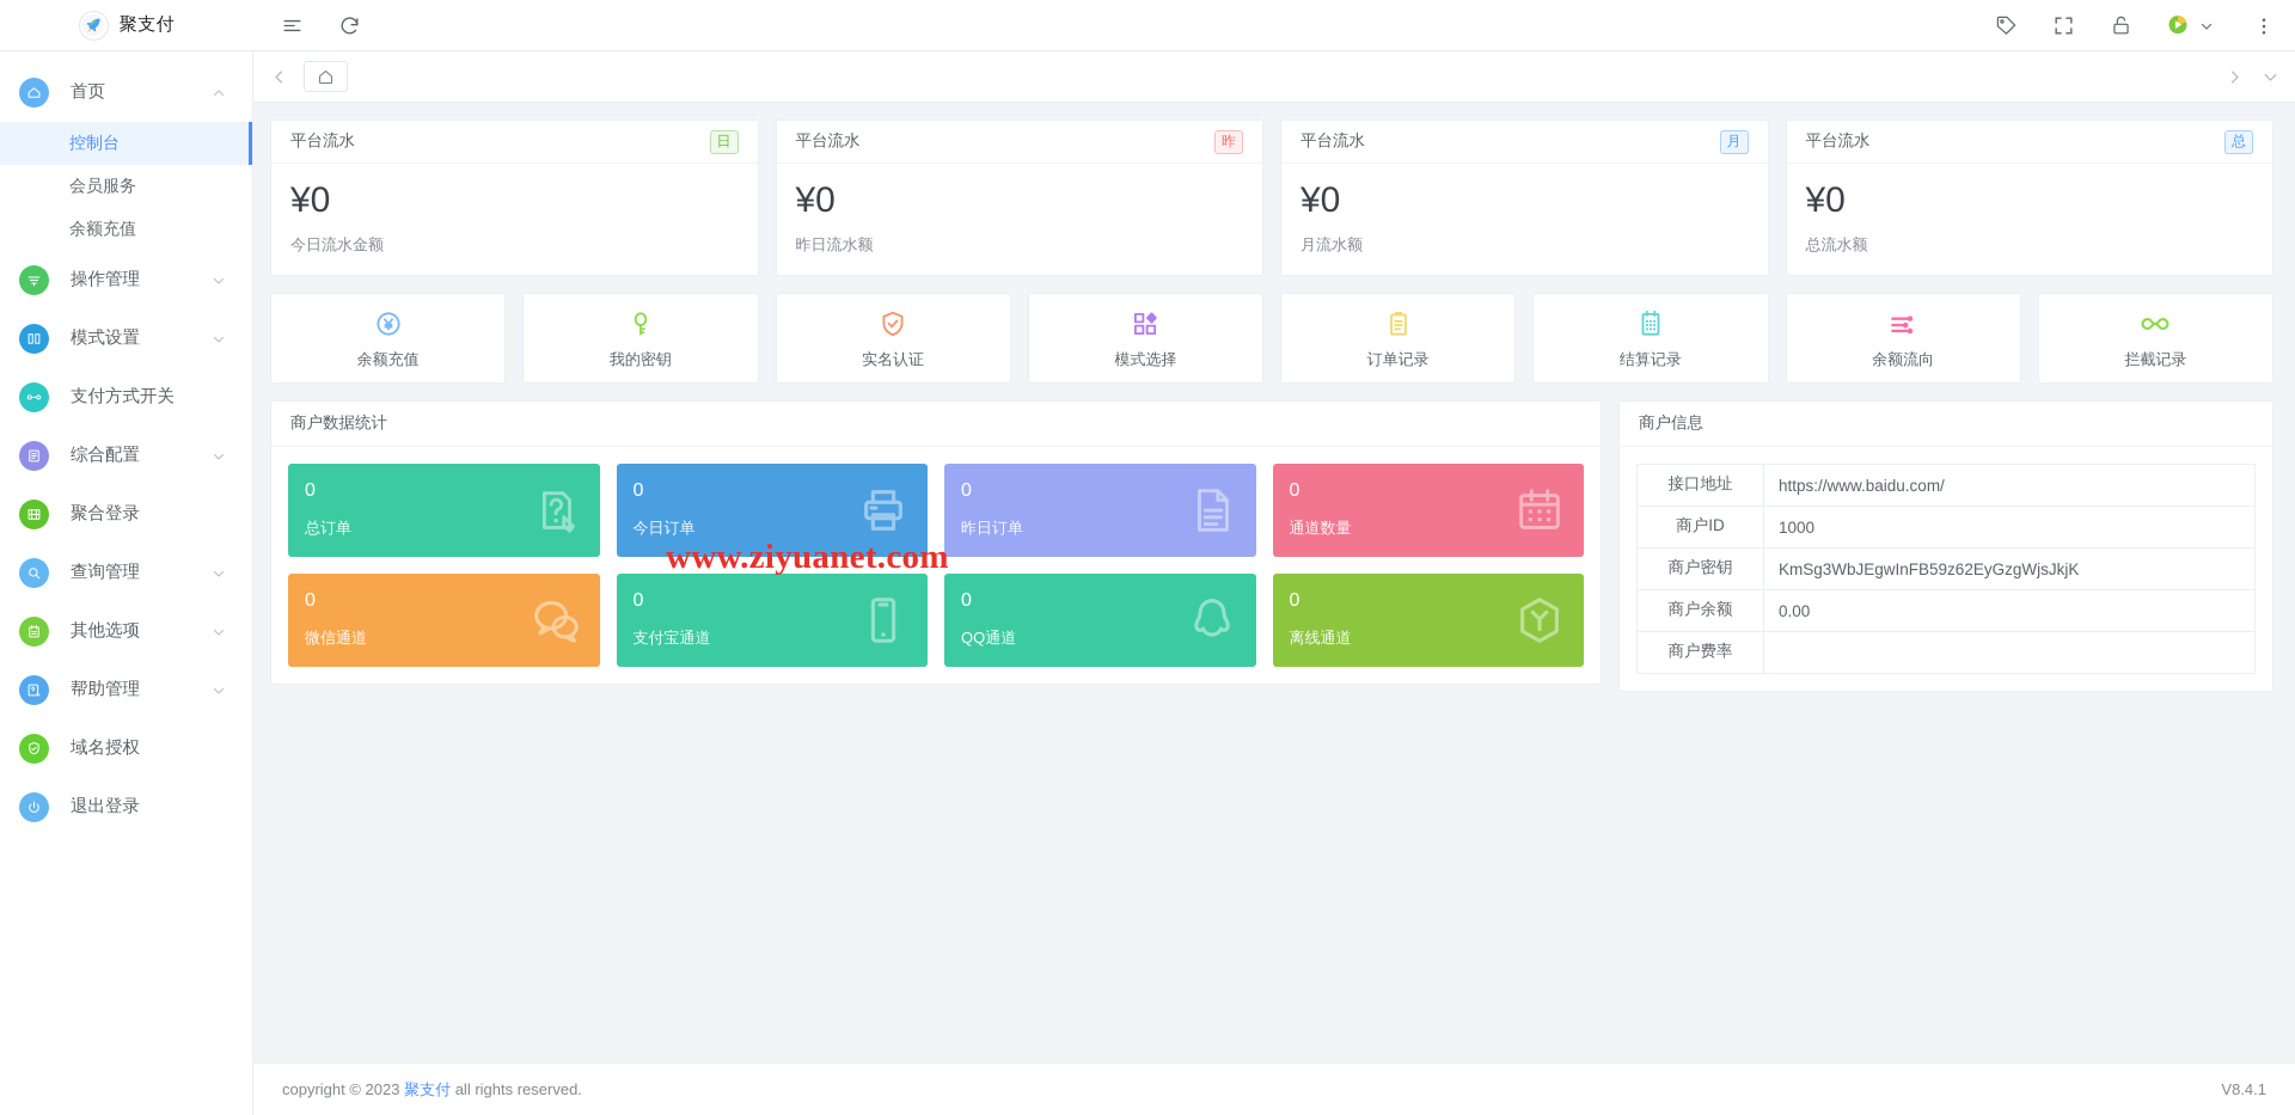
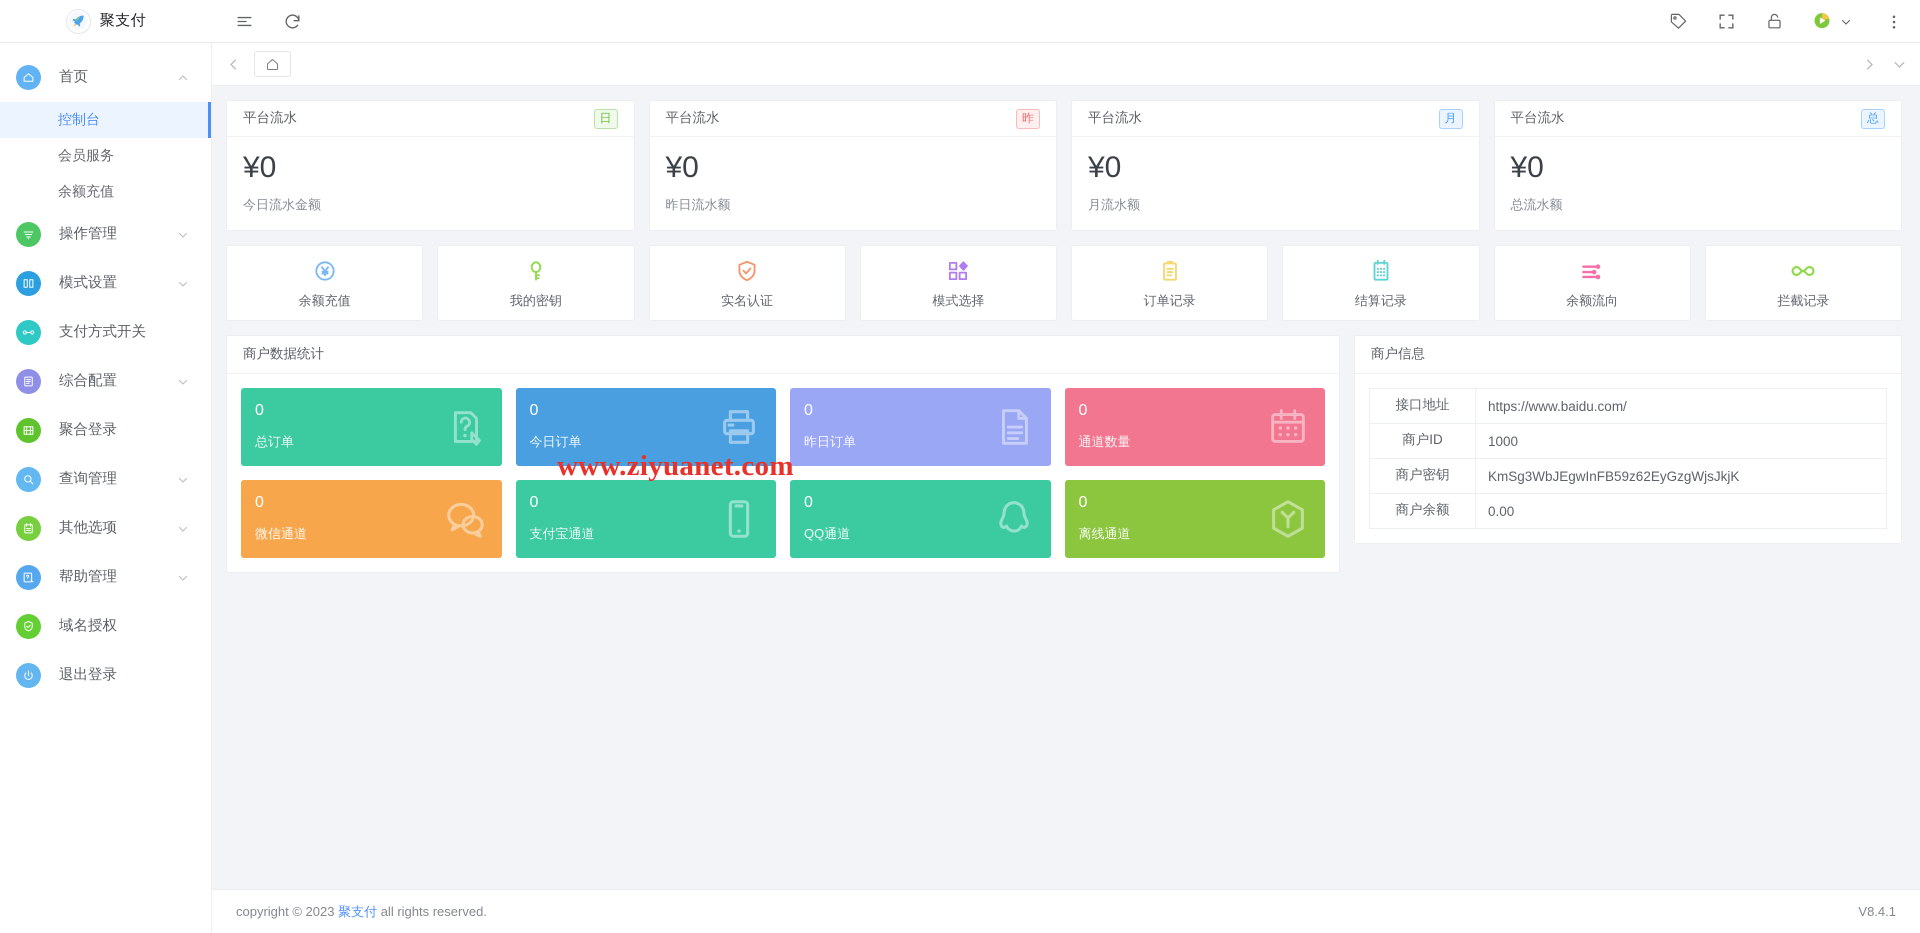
  聚支付
  首页
  控制台
  会员服务
  余额充值
  操作管理
  模式设置
  支付方式开关
  综合配置
  聚合登录
  查询管理
  其他选项
  帮助管理
  域名授权
  退出登录
  平台流水
  日
  ¥0
  今日流水金额
  平台流水
  昨
  ¥0
  昨日流水额
  平台流水
  月
  ¥0
  月流水额
  平台流水
  总
  ¥0
  总流水额
  余额充值
  我的密钥
  实名认证
  模式选择
  订单记录
  结算记录
  余额流向
  拦截记录
  商户数据统计
  0
  总订单
  0
  今日订单
  0
  昨日订单
  0
  通道数量
  0
  微信通道
  0
  支付宝通道
  0
  QQ通道
  0
  离线通道
  商户信息
  接口地址	https://www.baidu.com/
  商户ID	1000
  商户密钥	KmSg3WbJEgwInFB59z62EyGzgWjsJkjK
  商户余额	0.00
- 商户费率
  copyright © 2023 聚支付 all rights reserved.
  V8.4.1
  www.ziyuanet.com
